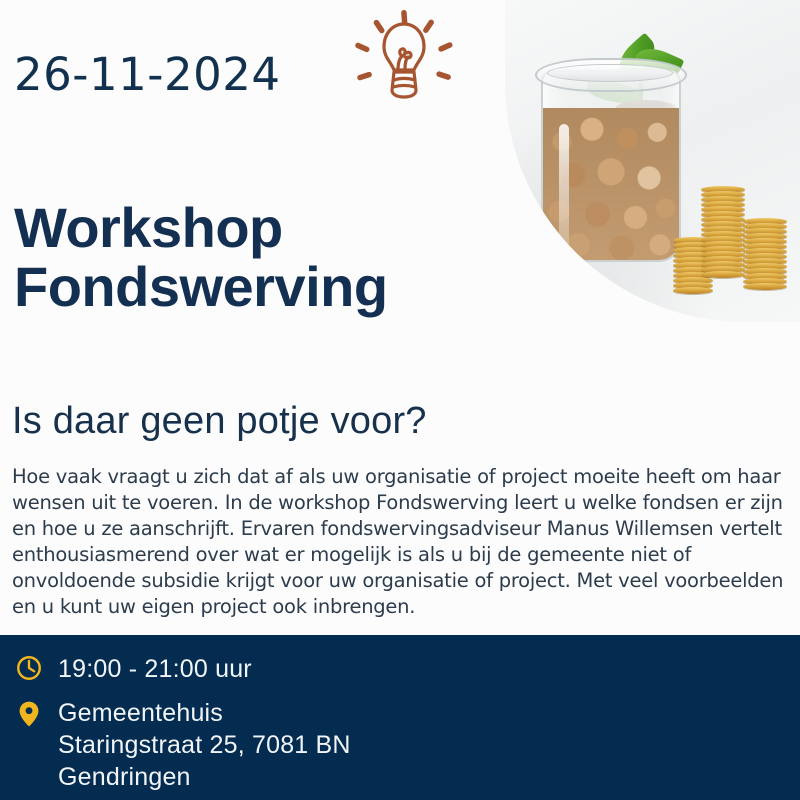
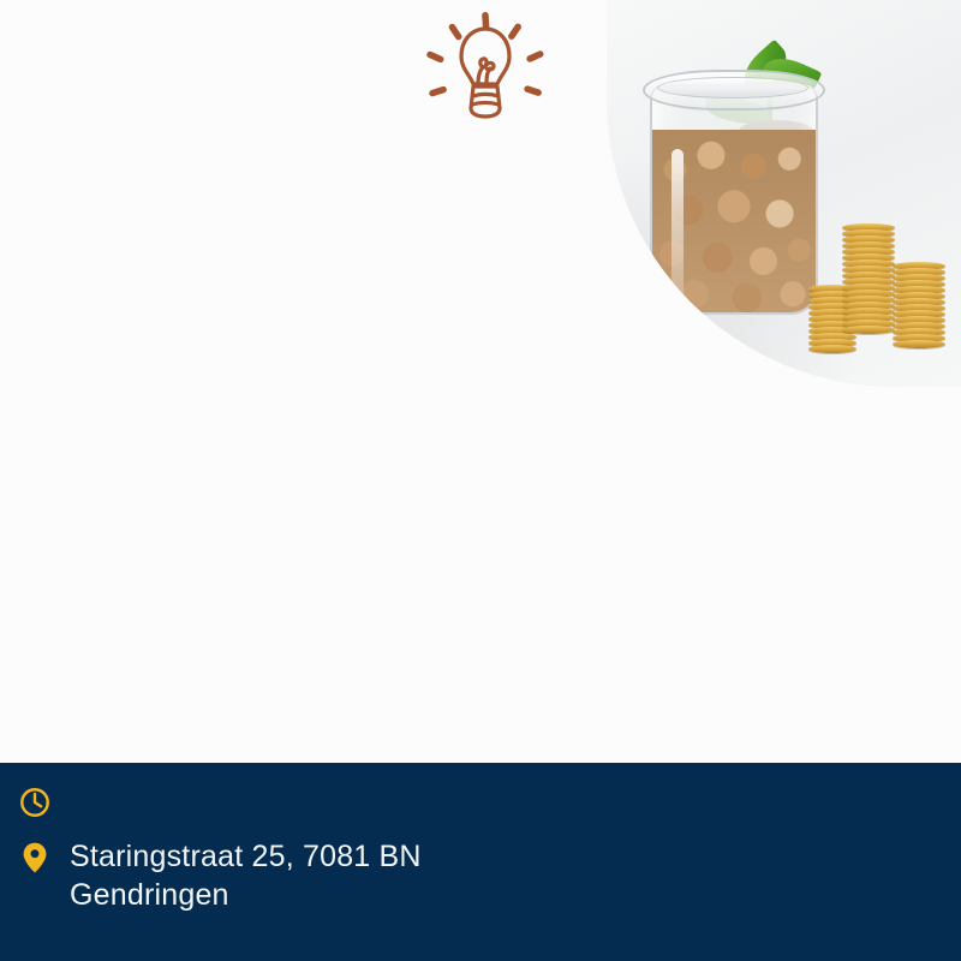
- 26-11-2024
- Workshop
- Fondswerving
- Is daar geen potje voor?
- Hoe vaak vraagt u zich dat af als uw organisatie of project moeite heeft om haar wensen uit te voeren. In de workshop Fondswerving leert u welke fondsen er zijn en hoe u ze aanschrijft. Ervaren fondswervingsadviseur Manus Willemsen vertelt enthousiasmerend over wat er mogelijk is als u bij de gemeente niet of onvoldoende subsidie krijgt voor uw organisatie of project. Met veel voorbeelden en u kunt uw eigen project ook inbrengen.
- 19:00 - 21:00 uur
- Gemeentehuis
  Staringstraat 25, 7081 BN
  Gendringen
